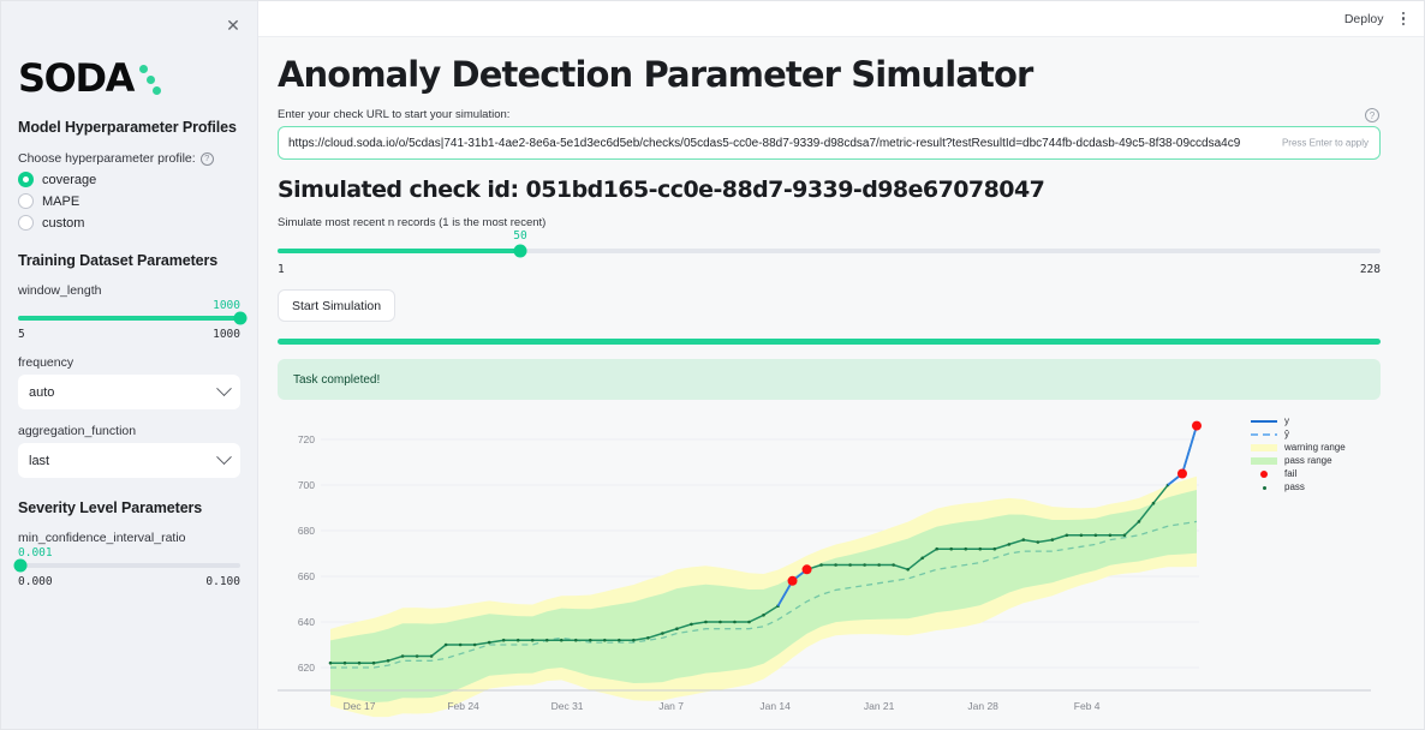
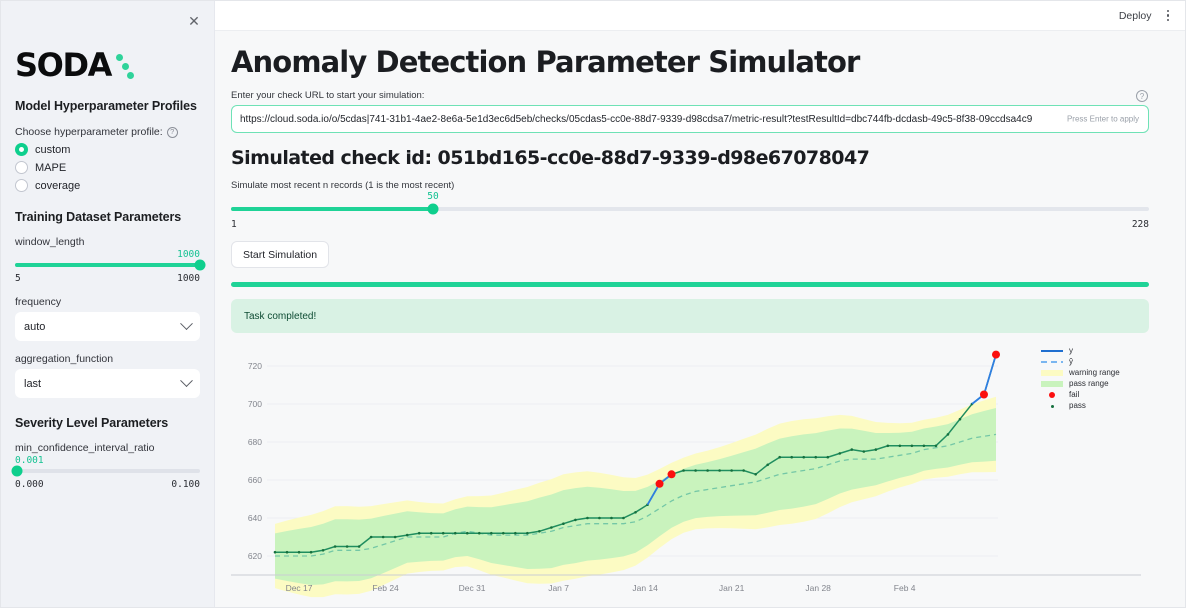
  ✕
  SODA
  Model Hyperparameter Profiles
  Choose hyperparameter profile:
  ?
- coverage
+ custom
  MAPE
- custom
+ coverage
  Training Dataset Parameters
  window_length
  1000
  5
  1000
  frequency
  auto
  aggregation_function
  last
  Severity Level Parameters
  min_confidence_interval_ratio
  0.001
  0.000
  0.100
  Deploy
  Anomaly Detection Parameter Simulator
  Enter your check URL to start your simulation:
  ?
  https://cloud.soda.io/o/5cdas|741-31b1-4ae2-8e6a-5e1d3ec6d5eb/checks/05cdas5-cc0e-88d7-9339-d98cdsa7/metric-result?testResultId=dbc744fb-dcdasb-49c5-8f38-09ccdsa4c9
  Press Enter to apply
  Simulated check id: 051bd165-cc0e-88d7-9339-d98e67078047
  Simulate most recent n records (1 is the most recent)
  50
  1
  228
  Start Simulation
  Task completed!
  620
  640
  660
  680
  700
  720
  Dec 17
  Feb 24
  Dec 31
  Jan 7
  Jan 14
  Jan 21
  Jan 28
  Feb 4
  y
  ŷ
  warning range
  pass range
  fail
  pass
